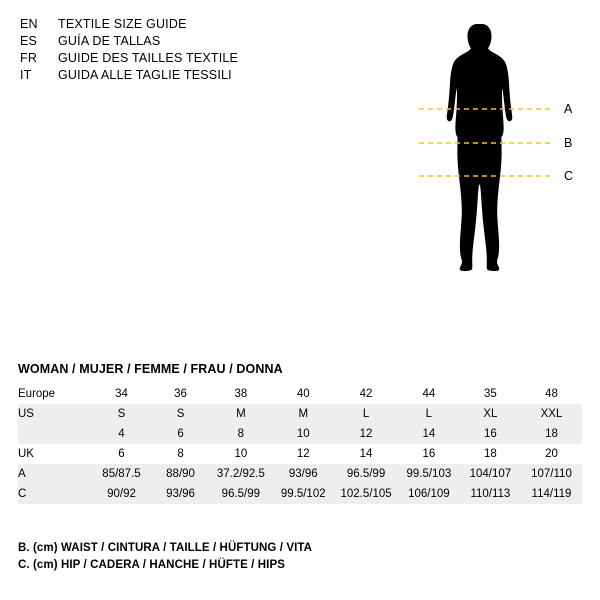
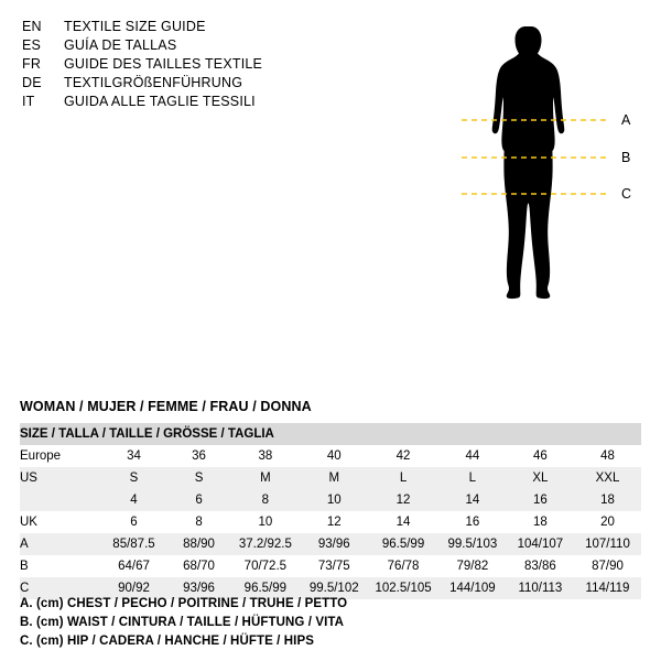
  EN
  TEXTILE SIZE GUIDE
  ES
  GUÍA DE TALLAS
  FR
  GUIDE DES TAILLES TEXTILE
+ DE
+ TEXTILGRÖßENFÜHRUNG
  IT
  GUIDA ALLE TAGLIE TESSILI
  A
  B
  C
  WOMAN / MUJER / FEMME / FRAU / DONNA
+ SIZE / TALLA / TAILLE / GRÖSSE / TAGLIA
- Europe	34	36	38	40	42	44	35	48
+ Europe	34	36	38	40	42	44	46	48
  US	S	S	M	M	L	L	XL	XXL
  	4	6	8	10	12	14	16	18
  UK	6	8	10	12	14	16	18	20
  A	85/87.5	88/90	37.2/92.5	93/96	96.5/99	99.5/103	104/107	107/110
+ B	64/67	68/70	70/72.5	73/75	76/78	79/82	83/86	87/90
- C	90/92	93/96	96.5/99	99.5/102	102.5/105	106/109	110/113	114/119
+ C	90/92	93/96	96.5/99	99.5/102	102.5/105	144/109	110/113	114/119
+ A. (cm) CHEST / PECHO / POITRINE / TRUHE / PETTO
  B. (cm) WAIST / CINTURA / TAILLE / HÜFTUNG / VITA
  C. (cm) HIP / CADERA / HANCHE / HÜFTE / HIPS
